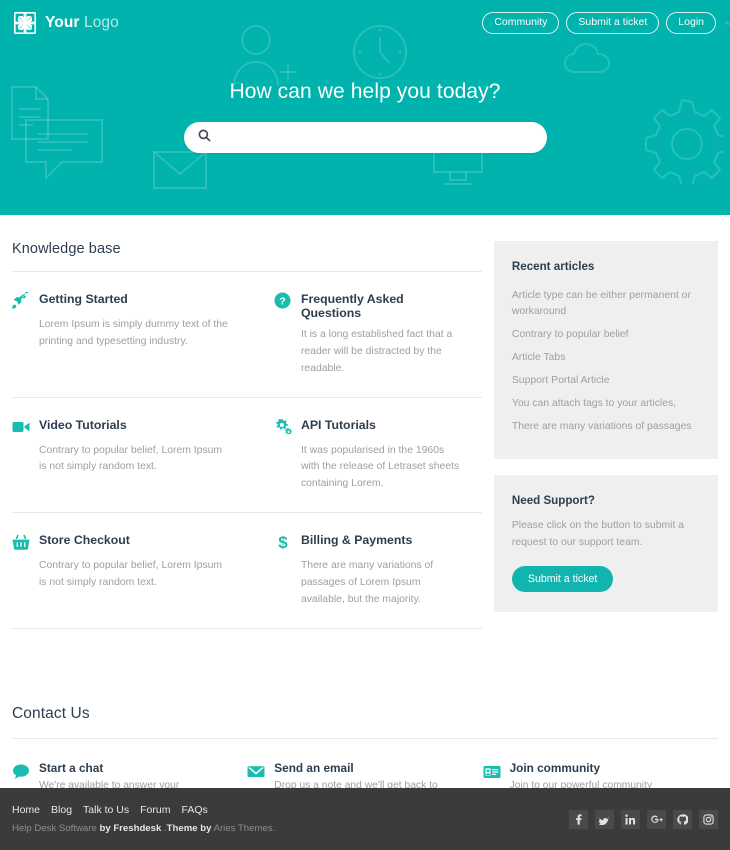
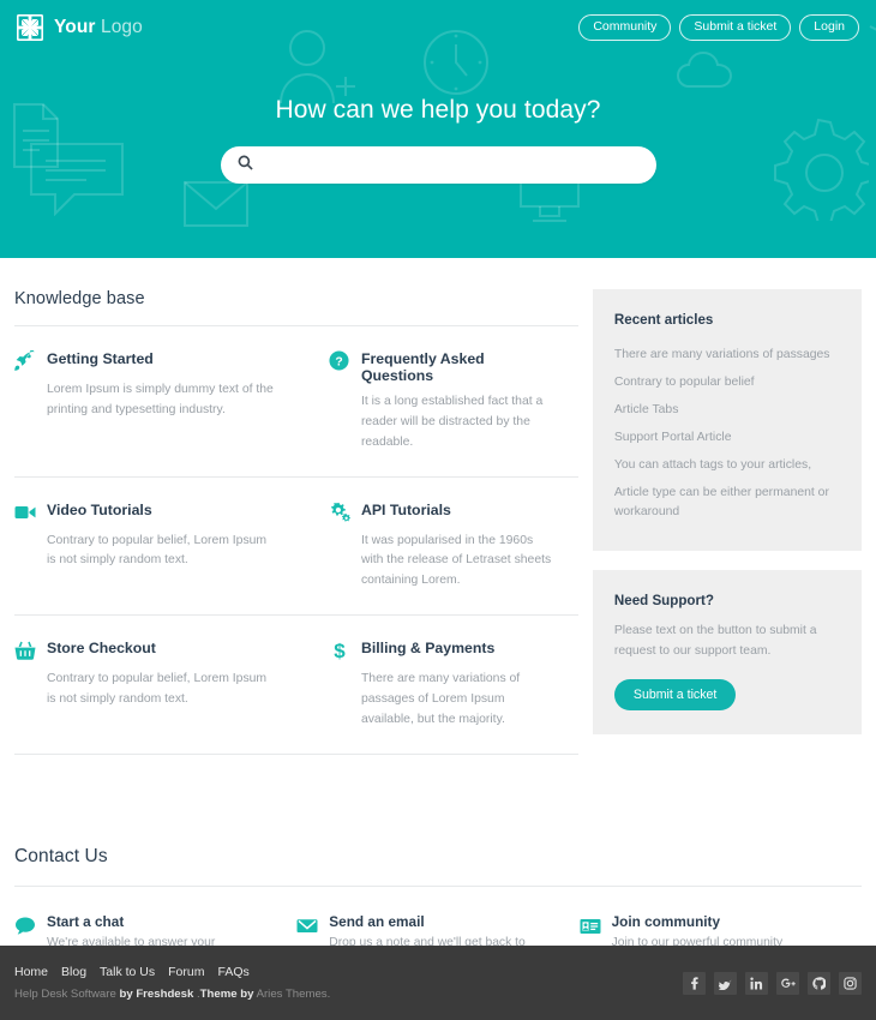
  Your Logo
  Community
  Submit a ticket
  Login
  How can we help you today?
  Knowledge base
  Getting Started
  Lorem Ipsum is simply dummy text of the printing and typesetting industry.
  ?
  Frequently Asked Questions
  It is a long established fact that a reader will be distracted by the readable.
  Video Tutorials
  Contrary to popular belief, Lorem Ipsum is not simply random text.
  API Tutorials
  It was popularised in the 1960s with the release of Letraset sheets containing Lorem.
  Store Checkout
  Contrary to popular belief, Lorem Ipsum is not simply random text.
  $
  Billing & Payments
  There are many variations of passages of Lorem Ipsum available, but the majority.
  Recent articles
- Article type can be either permanent or workaround
+ There are many variations of passages
  Contrary to popular belief
  Article Tabs
  Support Portal Article
  You can attach tags to your articles,
- There are many variations of passages
+ Article type can be either permanent or workaround
  Need Support?
- Please click on the button to submit a request to our support team.
+ Please text on the button to submit a request to our support team.
  Submit a ticket
  Contact Us
  Start a chat
  Send an email
  Join community
  Join to our powerful community
  Home
  Blog
  Talk to Us
  Forum
  FAQs
  Help Desk Software by Freshdesk .Theme by Aries Themes.
